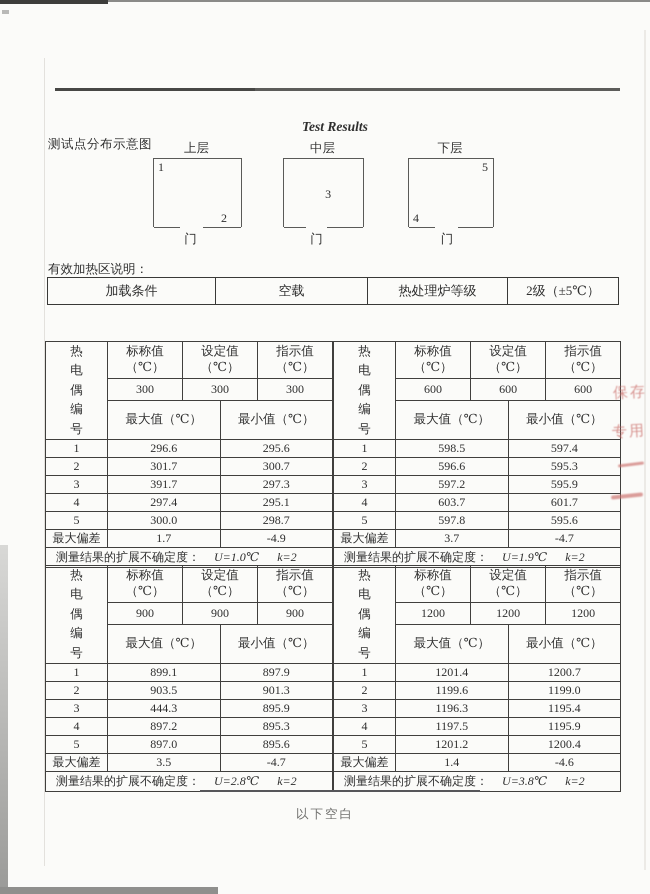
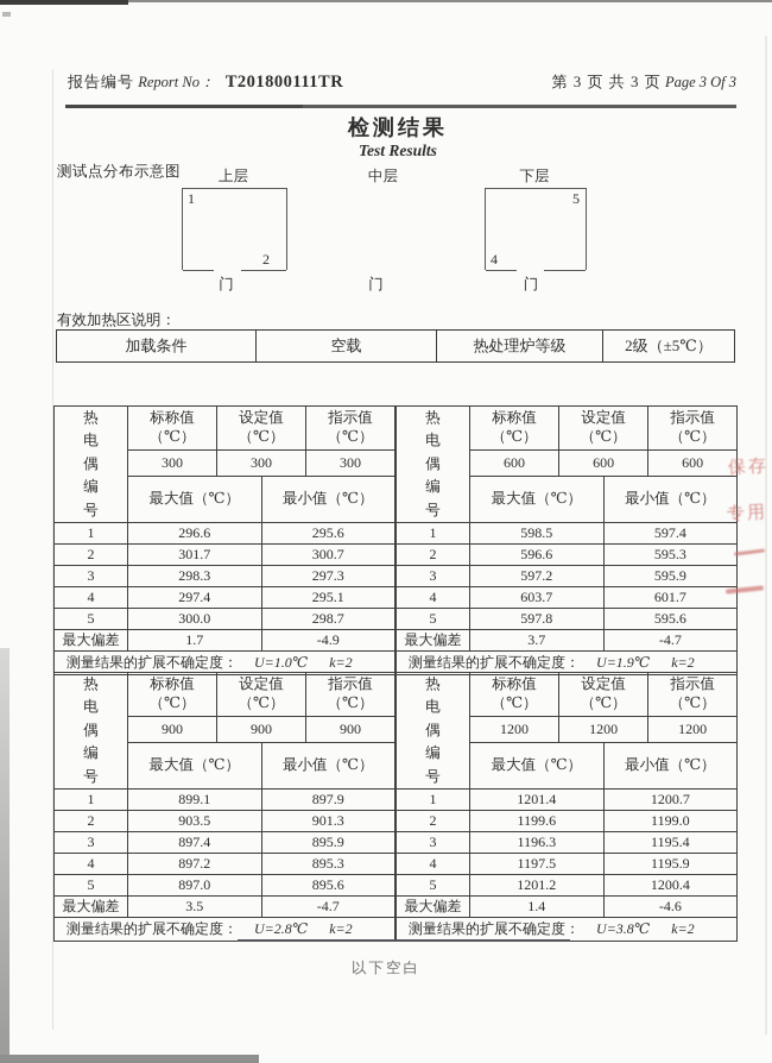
+ 报告编号 Report No： T201800111TR
+ 第 3 页 共 3 页 Page 3 Of 3
+ 检测结果
  Test Results
  测试点分布示意图
  上层
  中层
  下层
  1
  2
- 3
  4
  5
  门
  门
  门
  有效加热区说明：
  加载条件	空载	热处理炉等级	2级（±5℃）
  热电偶编号	标称值 （℃）	设定值 （℃）	指示值 （℃）
  300	300	300
  最大值（℃）	最小值（℃）
  1	296.6	295.6
  2	301.7	300.7
- 3	391.7	297.3
+ 3	298.3	297.3
  4	297.4	295.1
  5	300.0	298.7
  最大偏差	1.7	-4.9
  测量结果的扩展不确定度： U=1.0℃ k=2
  热电偶编号	标称值 （℃）	设定值 （℃）	指示值 （℃）
  600	600	600
  最大值（℃）	最小值（℃）
  1	598.5	597.4
  2	596.6	595.3
  3	597.2	595.9
  4	603.7	601.7
  5	597.8	595.6
  最大偏差	3.7	-4.7
  测量结果的扩展不确定度： U=1.9℃ k=2
  热电偶编号	标称值 （℃）	设定值 （℃）	指示值 （℃）
  900	900	900
  最大值（℃）	最小值（℃）
  1	899.1	897.9
  2	903.5	901.3
- 3	444.3	895.9
+ 3	897.4	895.9
  4	897.2	895.3
  5	897.0	895.6
  最大偏差	3.5	-4.7
  测量结果的扩展不确定度： U=2.8℃ k=2
  热电偶编号	标称值 （℃）	设定值 （℃）	指示值 （℃）
  1200	1200	1200
  最大值（℃）	最小值（℃）
  1	1201.4	1200.7
  2	1199.6	1199.0
  3	1196.3	1195.4
  4	1197.5	1195.9
  5	1201.2	1200.4
  最大偏差	1.4	-4.6
  测量结果的扩展不确定度： U=3.8℃ k=2
  以下空白
